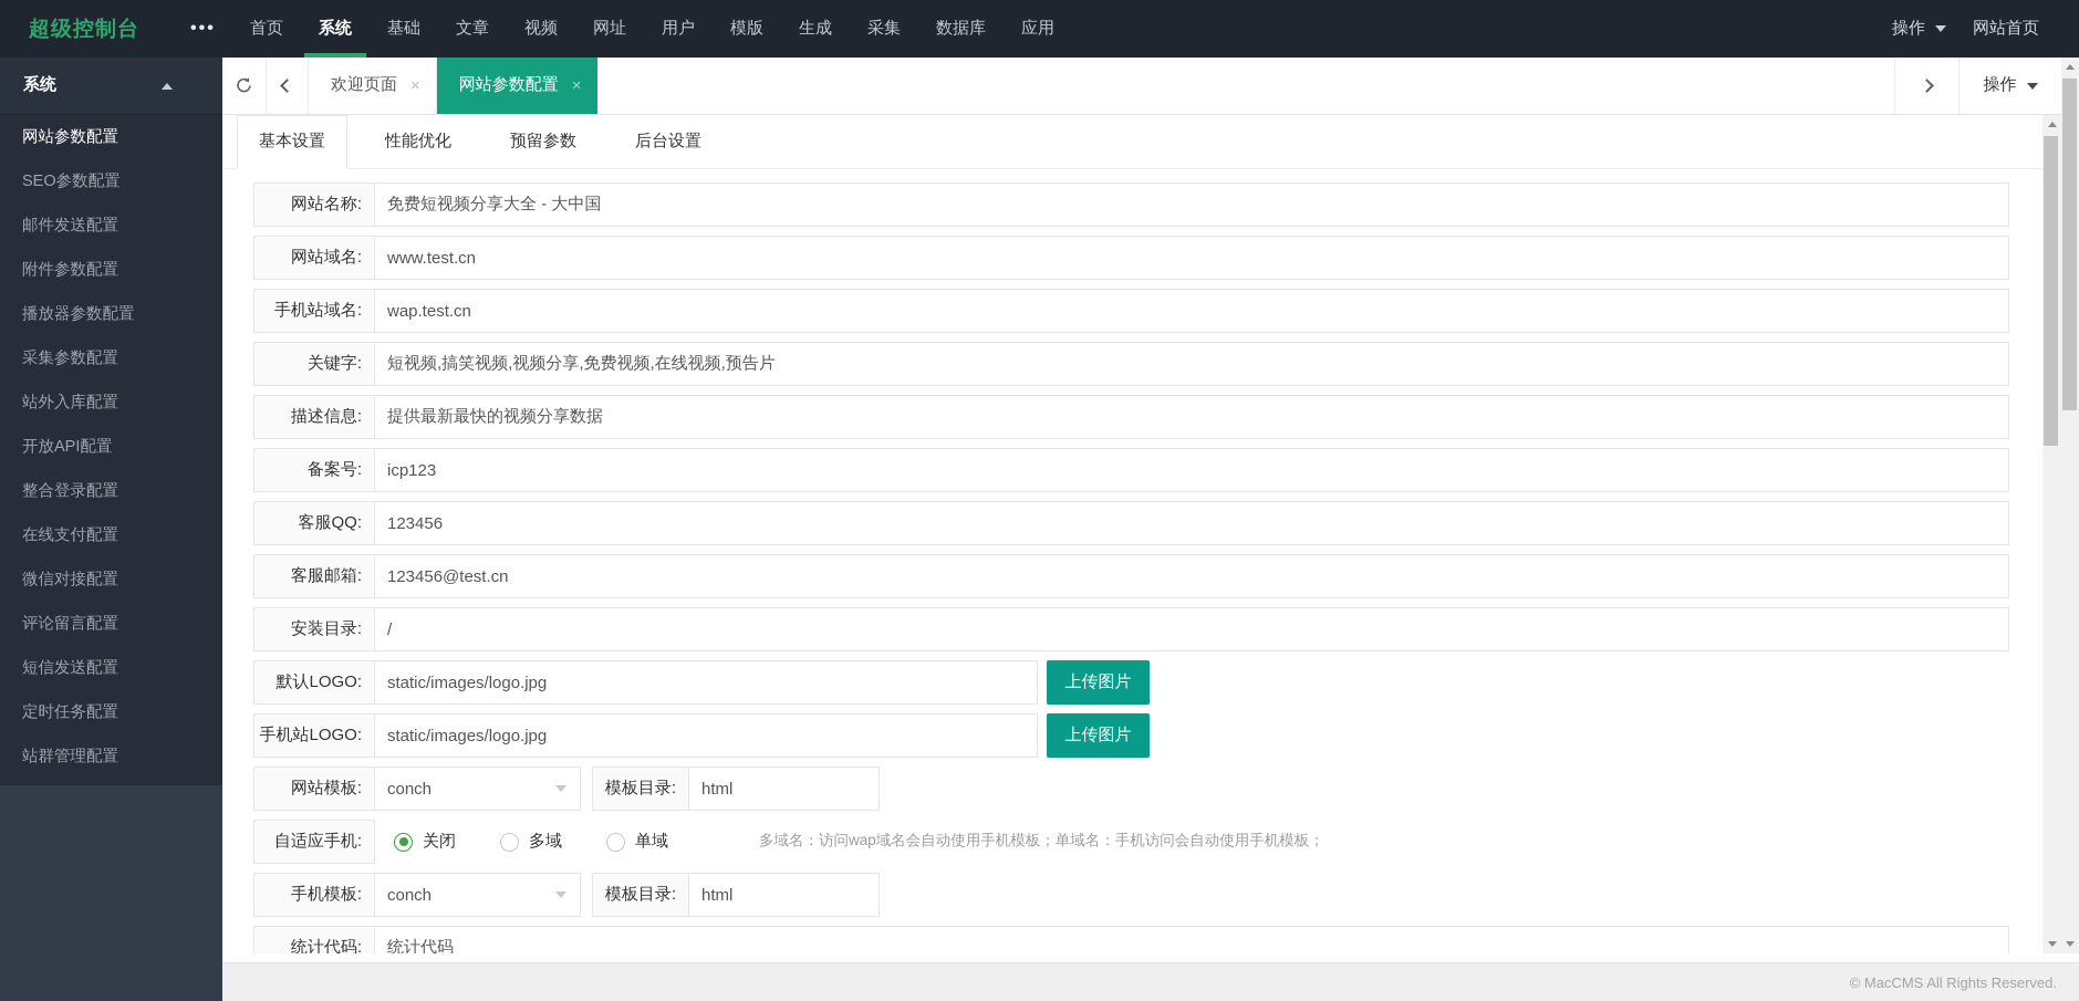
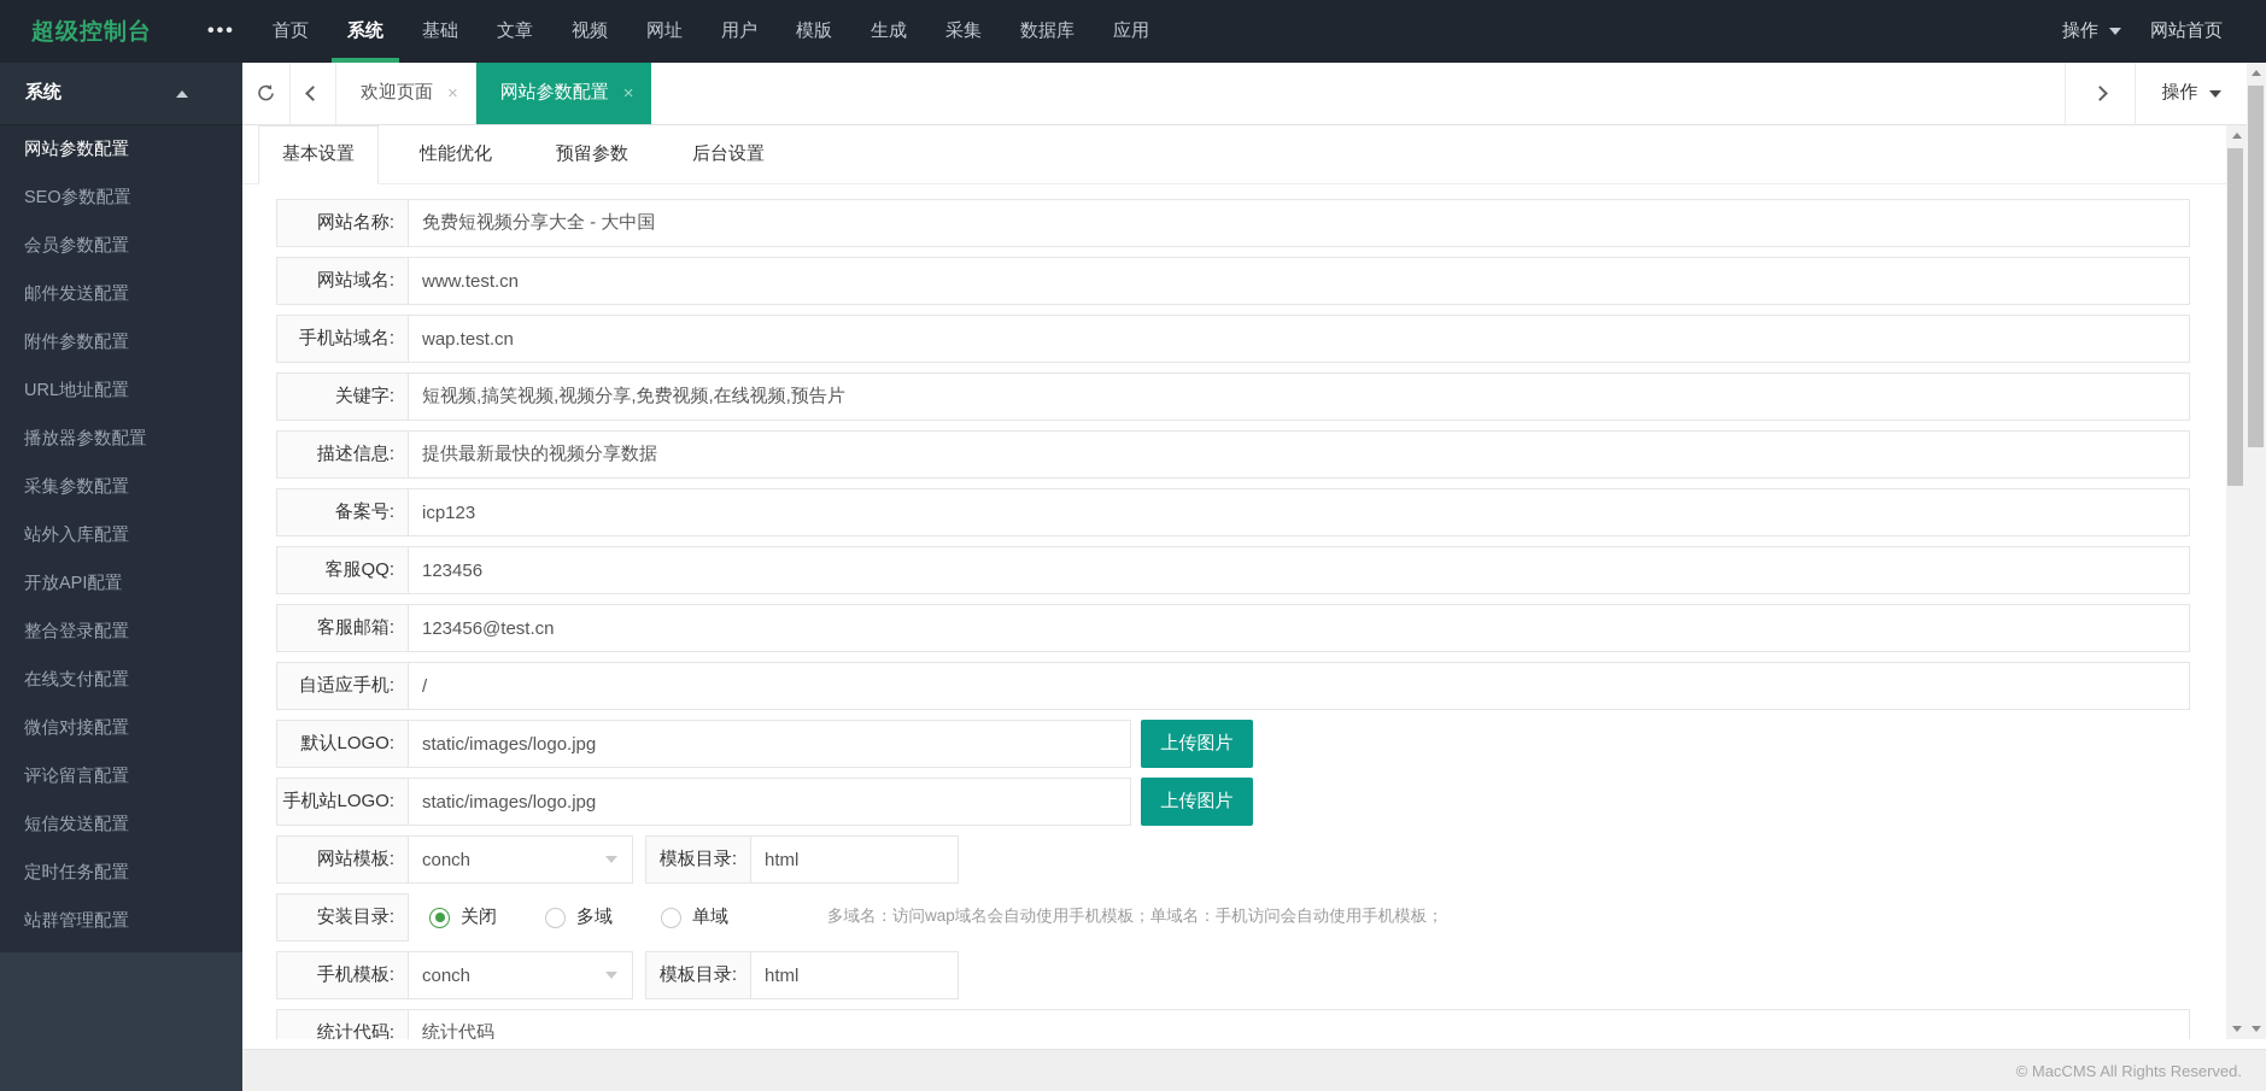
  超级控制台
  •••
  首页
  系统
  基础
  文章
  视频
  网址
  用户
  模版
  生成
  采集
  数据库
  应用
  操作
  网站首页
  系统
  网站参数配置
  SEO参数配置
+ 会员参数配置
  邮件发送配置
  附件参数配置
+ URL地址配置
  播放器参数配置
  采集参数配置
  站外入库配置
  开放API配置
  整合登录配置
  在线支付配置
  微信对接配置
  评论留言配置
  短信发送配置
  定时任务配置
  站群管理配置
  欢迎页面
  ×
  网站参数配置
  ×
  操作
  基本设置
  性能优化
  预留参数
  后台设置
  网站名称:
  免费短视频分享大全 - 大中国
  网站域名:
  www.test.cn
  手机站域名:
  wap.test.cn
  关键字:
  短视频,搞笑视频,视频分享,免费视频,在线视频,预告片
  描述信息:
  提供最新最快的视频分享数据
  备案号:
  icp123
  客服QQ:
  123456
  客服邮箱:
  123456@test.cn
- 安装目录:
+ 自适应手机:
  /
  默认LOGO:
  static/images/logo.jpg
  上传图片
  手机站LOGO:
  static/images/logo.jpg
  上传图片
  网站模板:
  conch
  模板目录:
  html
- 自适应手机:
+ 安装目录:
  关闭
  多域
  单域
  多域名：访问wap域名会自动使用手机模板；单域名：手机访问会自动使用手机模板；
  手机模板:
  conch
  模板目录:
  html
  统计代码:
  统计代码
  © MacCMS All Rights Reserved.
